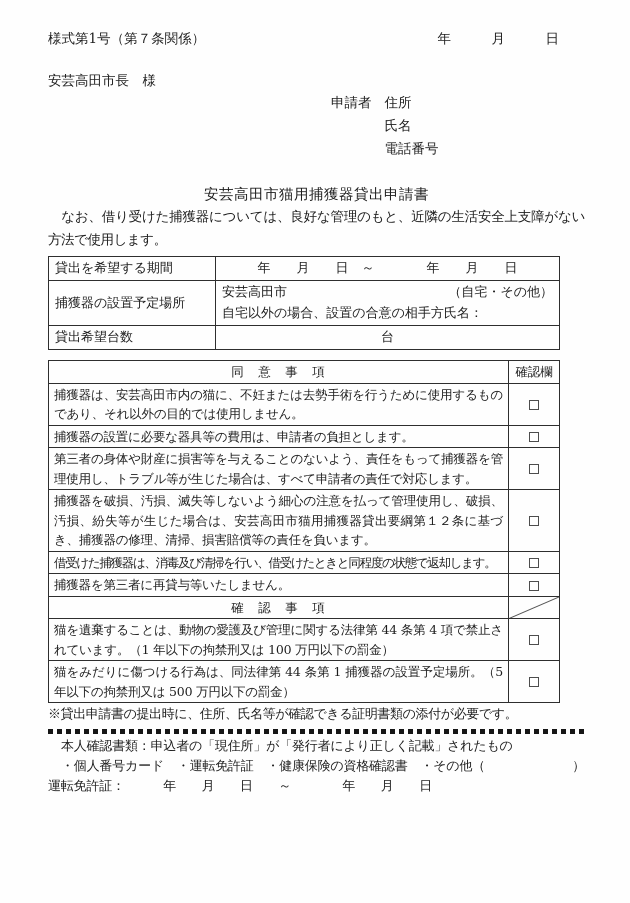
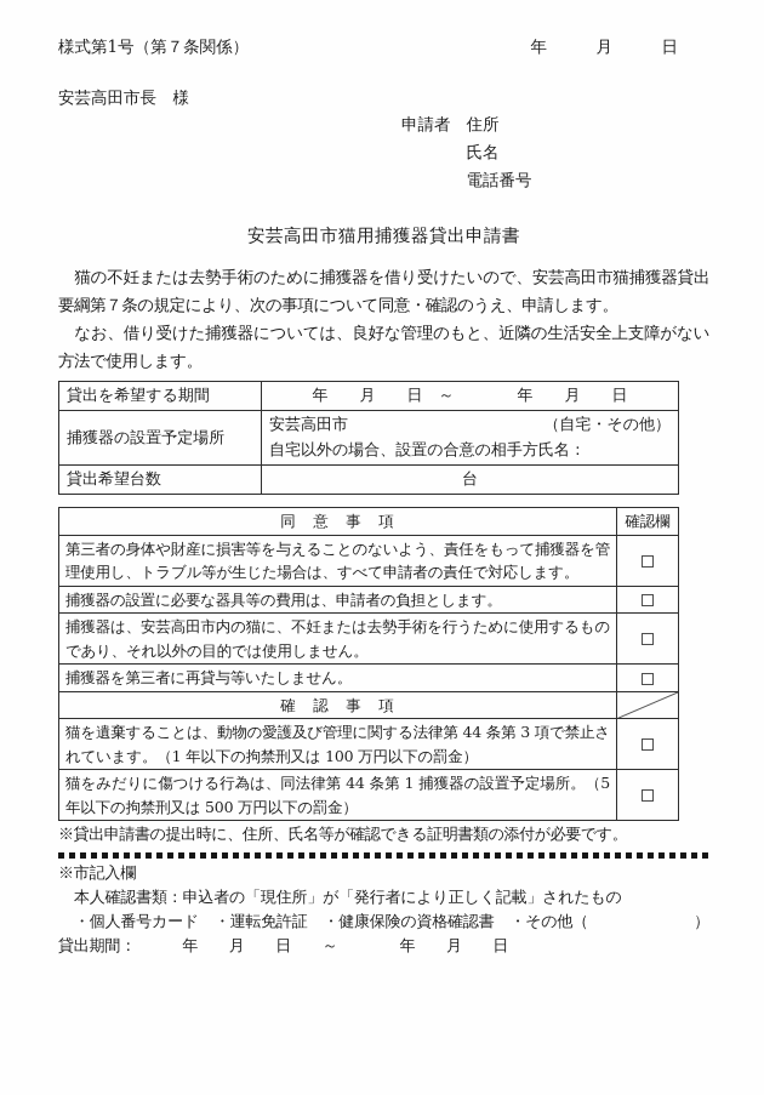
  様式第1号（第７条関係）
  年 月 日
  安芸高田市長 様
  申請者
  住所
  氏名
  電話番号
  安芸高田市猫用捕獲器貸出申請書
+ 猫の不妊または去勢手術のために捕獲器を借り受けたいので、安芸高田市猫捕獲器貸出要綱第７条の規定により、次の事項について同意・確認のうえ、申請します。
  なお、借り受けた捕獲器については、良好な管理のもと、近隣の生活安全上支障がない方法で使用します。
  貸出を希望する期間	年 月 日 ～ 年 月 日
  捕獲器の設置予定場所	安芸高田市 （自宅・その他） 自宅以外の場合、設置の合意の相手方氏名：
  貸出希望台数	台
  同 意 事 項	確認欄
- 捕獲器は、安芸高田市内の猫に、不妊または去勢手術を行うために使用するものであり、それ以外の目的では使用しません。
+ 第三者の身体や財産に損害等を与えることのないよう、責任をもって捕獲器を管理使用し、トラブル等が生じた場合は、すべて申請者の責任で対応します。
  捕獲器の設置に必要な器具等の費用は、申請者の負担とします。
- 第三者の身体や財産に損害等を与えることのないよう、責任をもって捕獲器を管理使用し、トラブル等が生じた場合は、すべて申請者の責任で対応します。
+ 捕獲器は、安芸高田市内の猫に、不妊または去勢手術を行うために使用するものであり、それ以外の目的では使用しません。
- 捕獲器を破損、汚損、滅失等しないよう細心の注意を払って管理使用し、破損、汚損、紛失等が生じた場合は、安芸高田市猫用捕獲器貸出要綱第１２条に基づき、捕獲器の修理、清掃、損害賠償等の責任を負います。
- 借受けた捕獲器は、消毒及び清掃を行い、借受けたときと同程度の状態で返却します。
  捕獲器を第三者に再貸与等いたしません。
  確 認 事 項
- 猫を遺棄することは、動物の愛護及び管理に関する法律第 44 条第 4 項で禁止されています。（1 年以下の拘禁刑又は 100 万円以下の罰金）
+ 猫を遺棄することは、動物の愛護及び管理に関する法律第 44 条第 3 項で禁止されています。（1 年以下の拘禁刑又は 100 万円以下の罰金）
  猫をみだりに傷つける行為は、同法律第 44 条第 1 捕獲器の設置予定場所。（5 年以下の拘禁刑又は 500 万円以下の罰金）
  ※貸出申請書の提出時に、住所、氏名等が確認できる証明書類の添付が必要です。
+ ※市記入欄
  本人確認書類：申込者の「現住所」が「発行者により正しく記載」されたもの
  ・個人番号カード ・運転免許証 ・健康保険の資格確認書 ・その他（
  ）
- 運転免許証： 年 月 日 ～ 年 月 日
+ 貸出期間： 年 月 日 ～ 年 月 日
